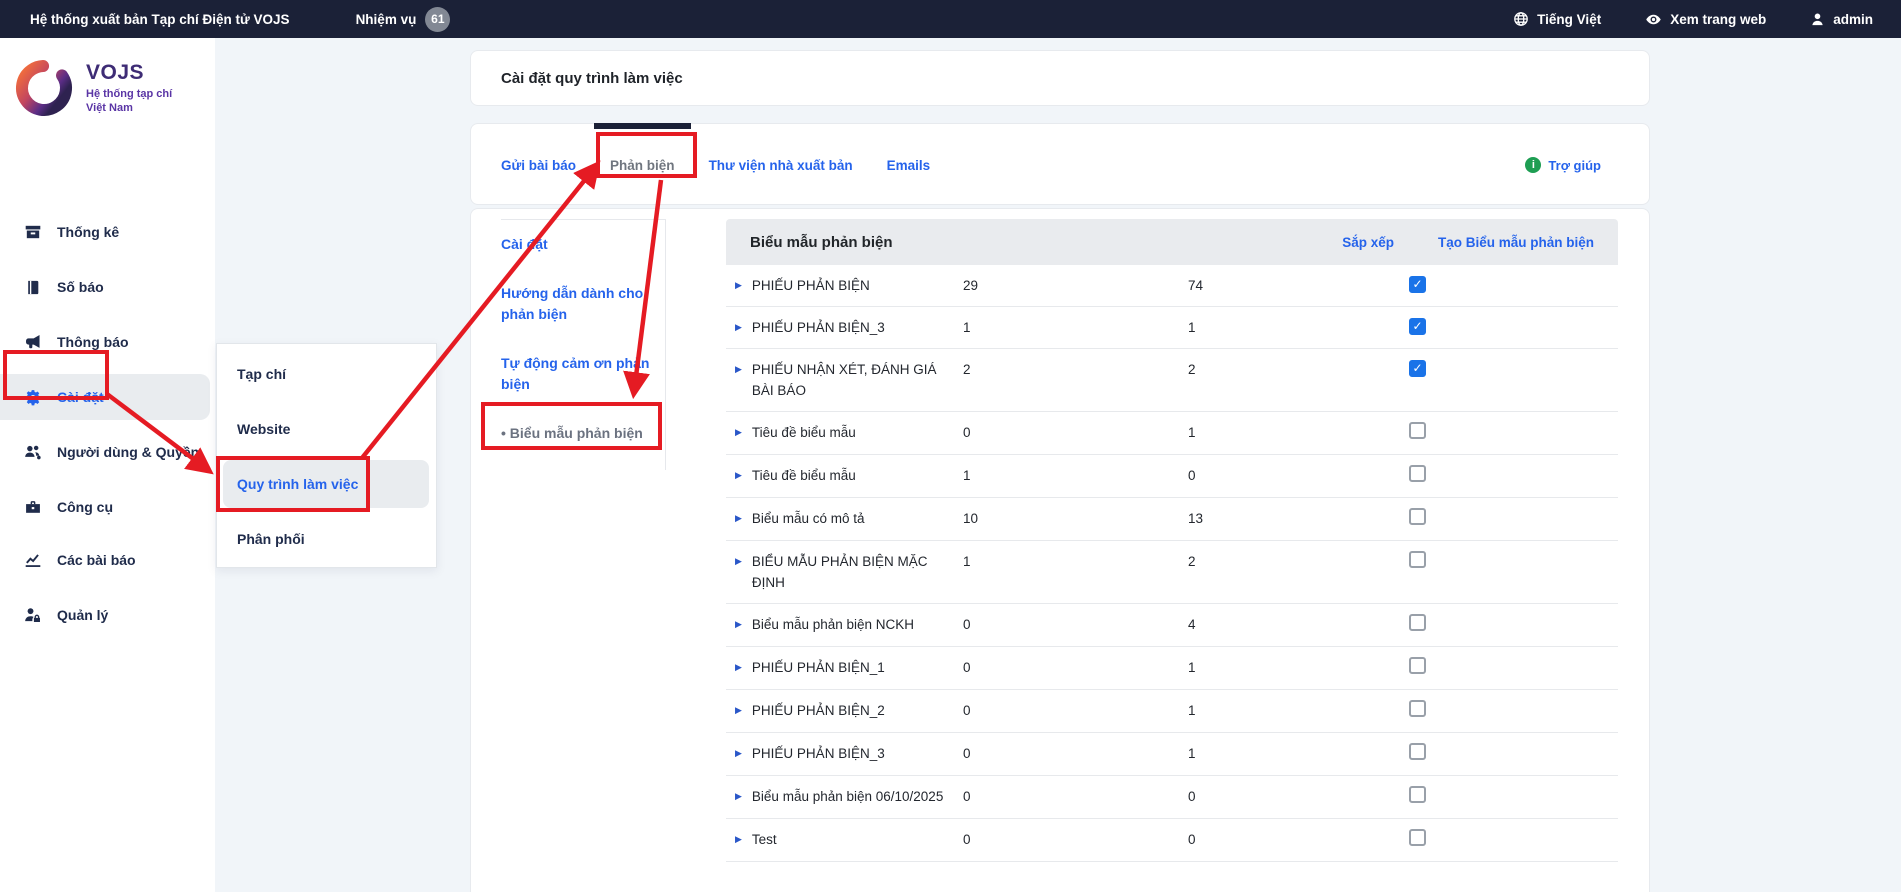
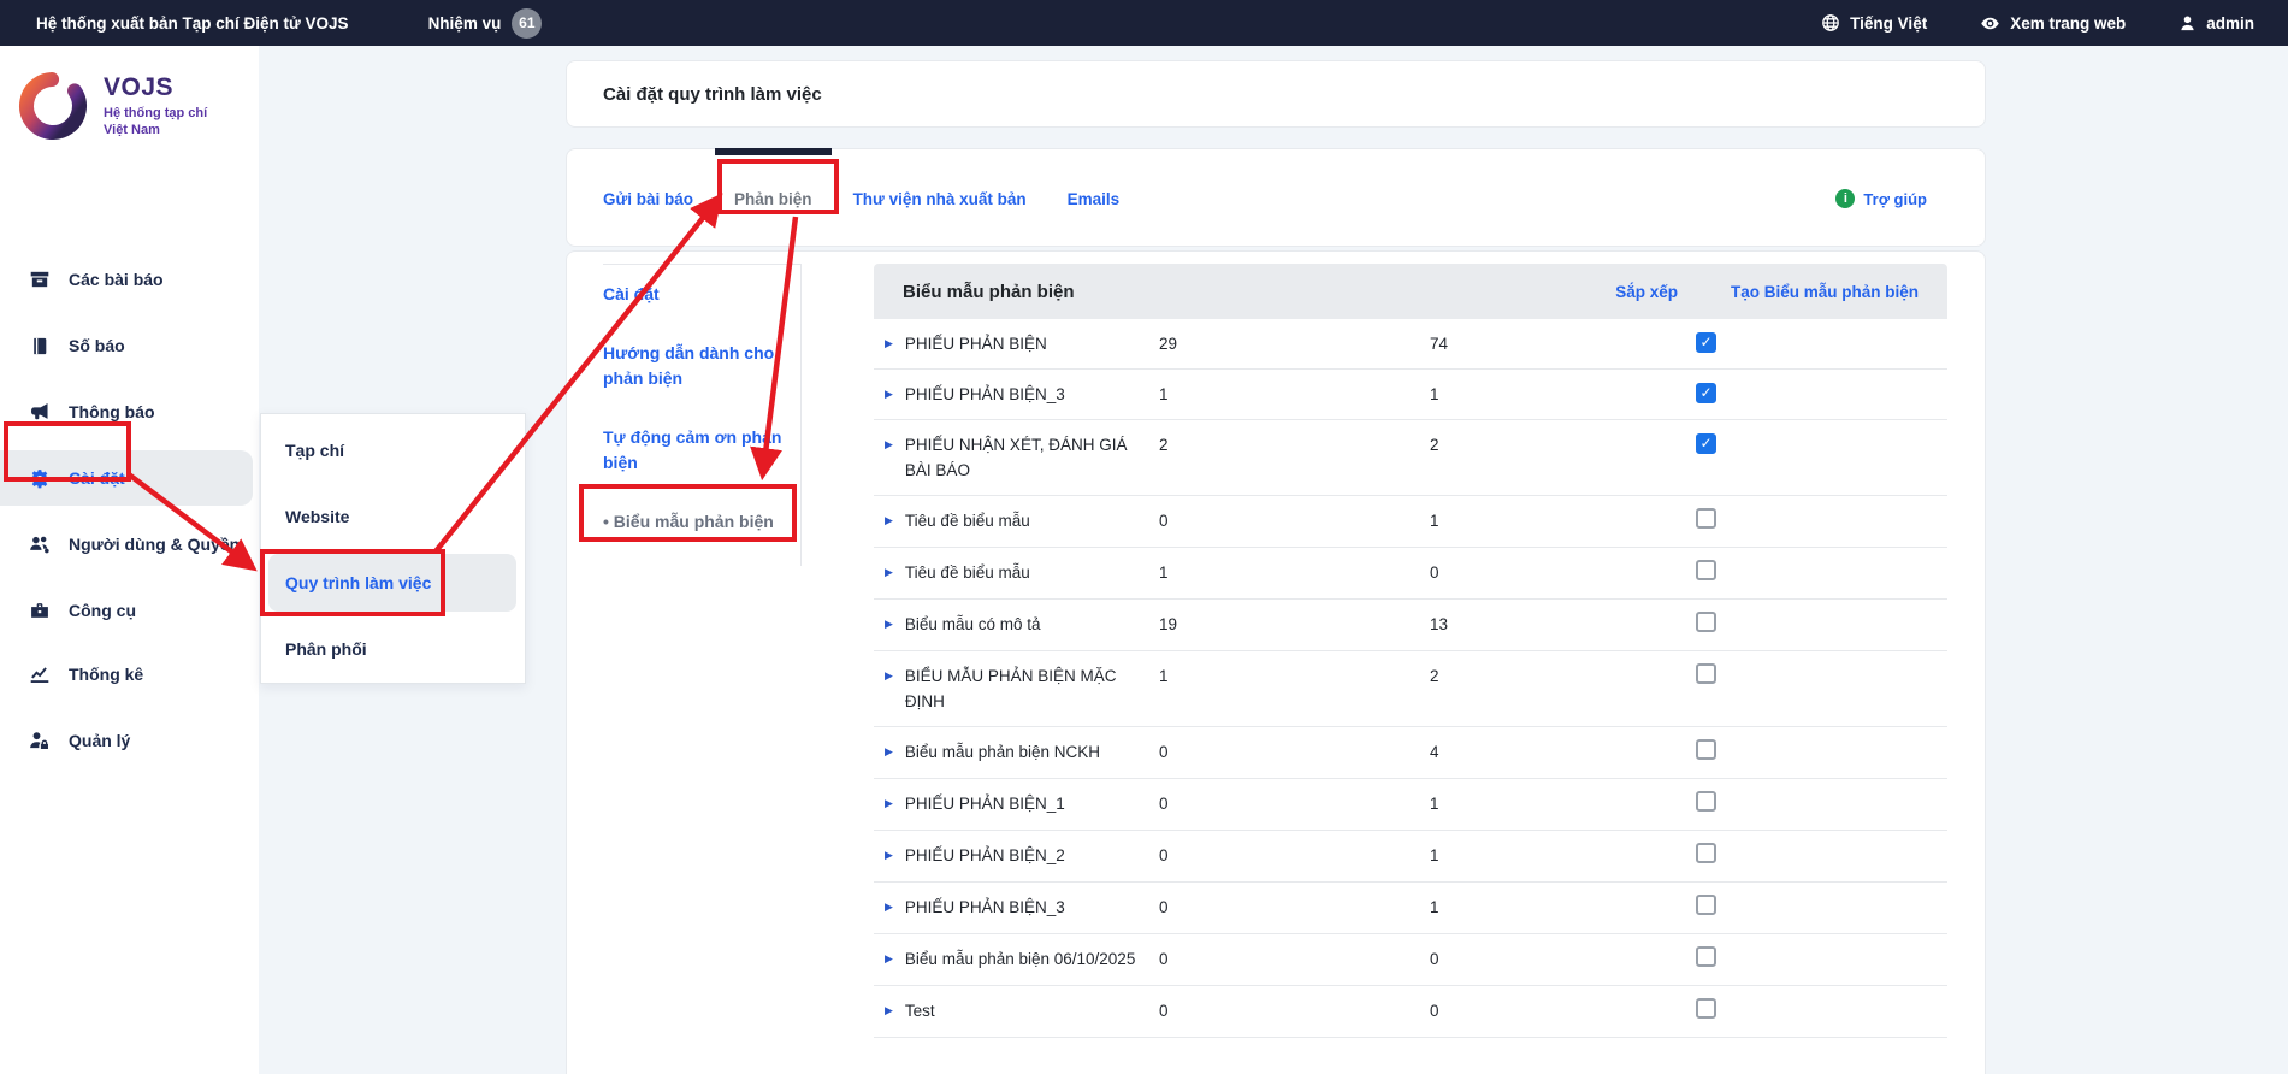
  Hệ thống xuất bản Tạp chí Điện tử VOJS
  Nhiệm vụ
  61
  Tiếng Việt
  Xem trang web
  admin
  VOJS
  Hệ thống tạp chí
  Việt Nam
- Thống kê
+ Các bài báo
  Số báo
  Thông báo
  Người dùng & Quyn
  Công cụ
- Các bài báo
+ Thống kê
  Quản lý
  Tạp chí
  Website
  Quy trình làm việc
  Phân phối
  Cài đặt quy trình làm việc
  Gửi bài báo
  Phản biện
  Thư viện nhà xuất bản
  Emails
  i
  Trợ giúp
  Càiặt
  Hướng dẫn dành cho phản biện
  Tự động cảm ơn phn biện
  • Biểu mẫu phản biện
  Biểu mẫu phản biện
  Sắp xếp
  Tạo Biểu mẫu phản biện
  ▶
  PHIẾU PHẢN BIỆN
  29
  74
  ✓
  ▶
  PHIẾU PHẢN BIỆN_3
  1
  1
  ✓
  ▶
  PHIẾU NHẬN XÉT, ĐÁNH GIÁ BÀI BÁO
  2
  2
  ✓
  ▶
  Tiêu đề biểu mẫu
  0
  1
  ▶
  Tiêu đề biểu mẫu
  1
  0
  ▶
  Biểu mẫu có mô tả
- 10
+ 19
  13
  ▶
  BIỂU MẪU PHẢN BIỆN MẶC ĐỊNH
  1
  2
  ▶
  Biểu mẫu phản biện NCKH
  0
  4
  ▶
  PHIẾU PHẢN BIỆN_1
  0
  1
  ▶
  PHIẾU PHẢN BIỆN_2
  0
  1
  ▶
  PHIẾU PHẢN BIỆN_3
  0
  1
  ▶
  Biểu mẫu phản biện 06/10/2025
  0
  0
  ▶
  Test
  0
  0
